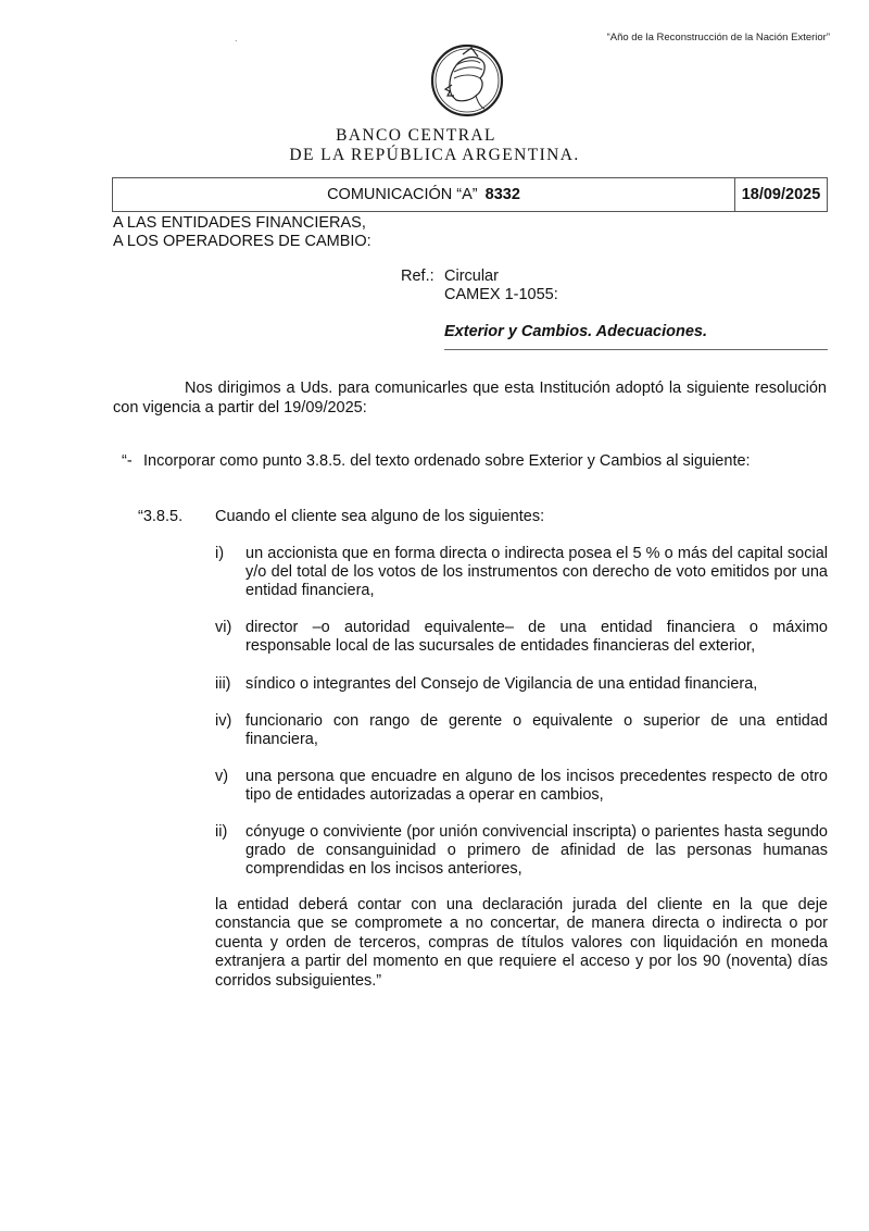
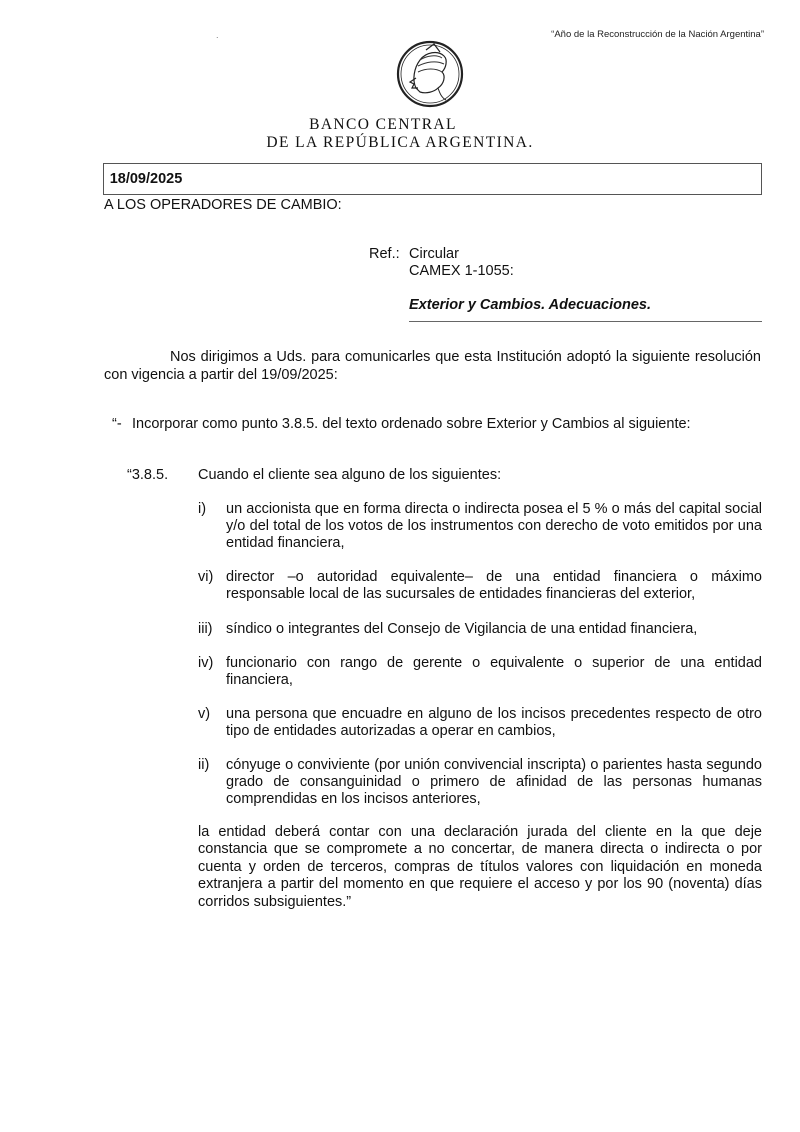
  .
- “Año de la Reconstrucción de la Nación Exterior”
+ “Año de la Reconstrucción de la Nación Argentina”
  BANCO CENTRAL
  DE LA REPÚBLICA ARGENTINA.
- COMUNICACIÓN “A”
- 8332
  18/09/2025
- A LAS ENTIDADES FINANCIERAS,
  A LOS OPERADORES DE CAMBIO:
  Ref.: Circular
  CAMEX 1-1055:
  Exterior y Cambios. Adecuaciones.
  Nos dirigimos a Uds. para comunicarles que esta Institución adoptó la siguiente resolución con vigencia a partir del 19/09/2025:
  “- Incorporar como punto 3.8.5. del texto ordenado sobre Exterior y Cambios al siguiente:
  “3.8.5. Cuando el cliente sea alguno de los siguientes:
  i)
  un accionista que en forma directa o indirecta posea el 5 % o más del capital social y/o del total de los votos de los instrumentos con derecho de voto emitidos por una entidad financiera,
  vi)
  director –o autoridad equivalente– de una entidad financiera o máximo responsable local de las sucursales de entidades financieras del exterior,
  iii)
  síndico o integrantes del Consejo de Vigilancia de una entidad financiera,
  iv)
  funcionario con rango de gerente o equivalente o superior de una entidad financiera,
  v)
  una persona que encuadre en alguno de los incisos precedentes respecto de otro tipo de entidades autorizadas a operar en cambios,
  ii)
  cónyuge o conviviente (por unión convivencial inscripta) o parientes hasta segundo grado de consanguinidad o primero de afinidad de las personas humanas comprendidas en los incisos anteriores,
  la entidad deberá contar con una declaración jurada del cliente en la que deje constancia que se compromete a no concertar, de manera directa o indirecta o por cuenta y orden de terceros, compras de títulos valores con liquidación en moneda extranjera a partir del momento en que requiere el acceso y por los 90 (noventa) días corridos subsiguientes.”
